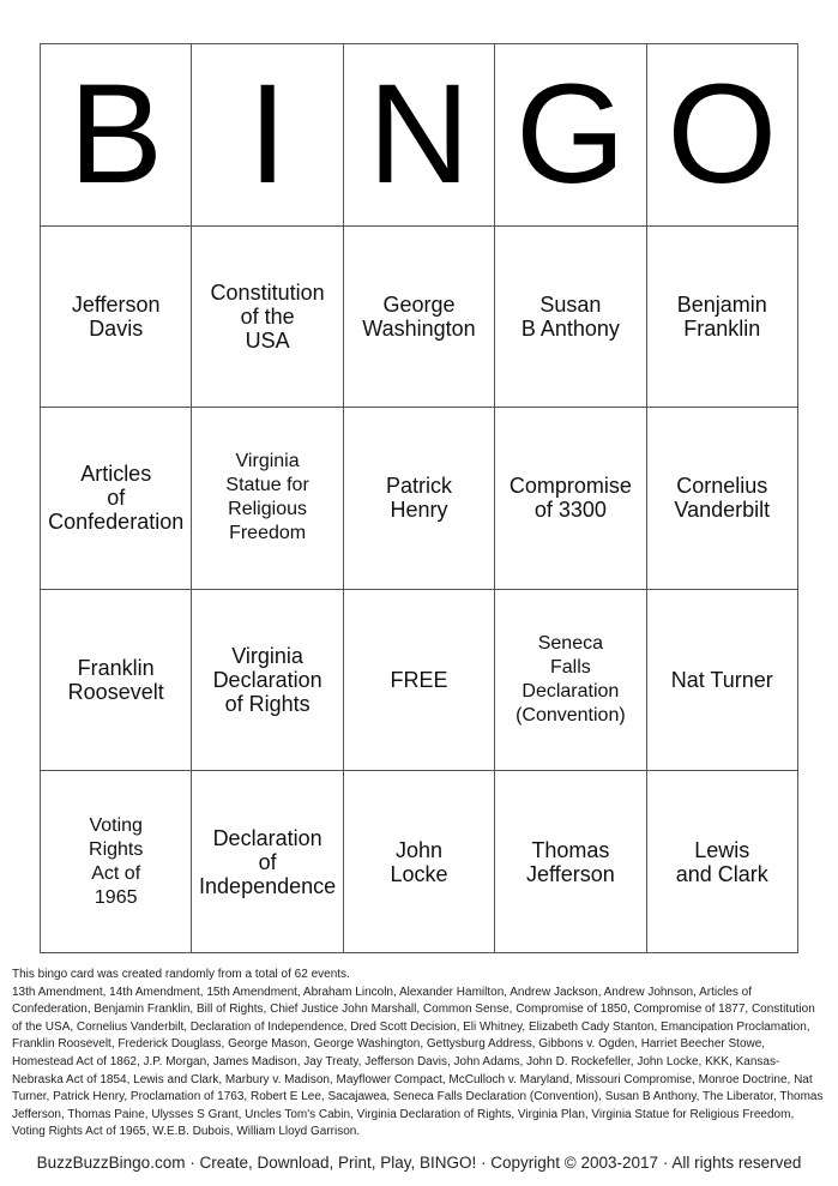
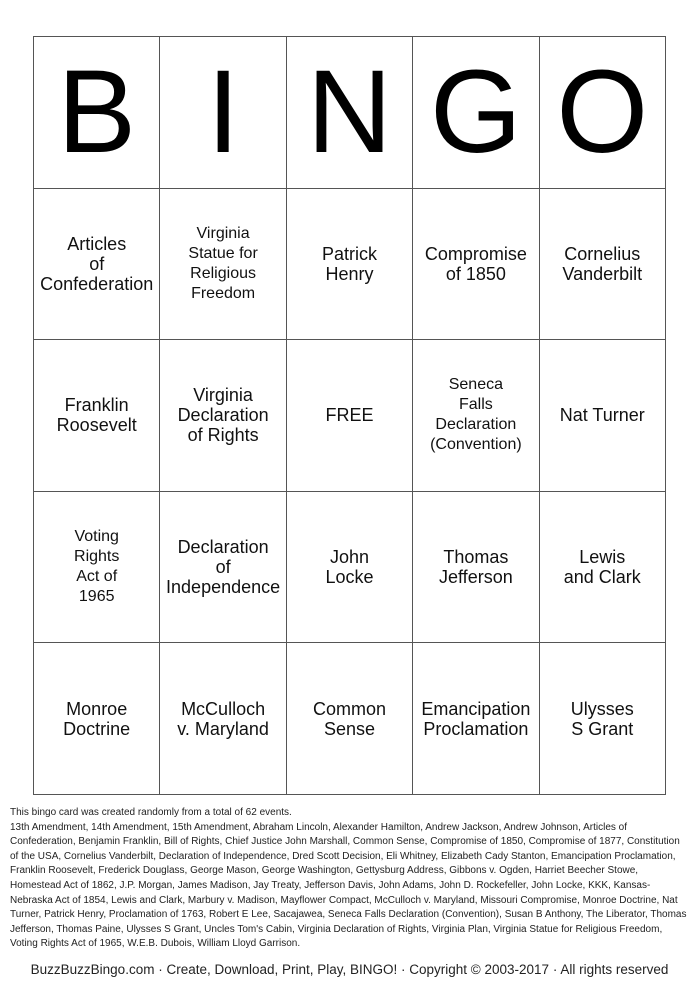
  B	I	N	G	O
- Jefferson Davis	Constitution of the USA	George Washington	Susan B Anthony	Benjamin Franklin
- Articles of Confederation	Virginia Statue for Religious Freedom	Patrick Henry	Compromise of 3300	Cornelius Vanderbilt
+ Articles of Confederation	Virginia Statue for Religious Freedom	Patrick Henry	Compromise of 1850	Cornelius Vanderbilt
  Franklin Roosevelt	Virginia Declaration of Rights	FREE	Seneca Falls Declaration (Convention)	Nat Turner
  Voting Rights Act of 1965	Declaration of Independence	John Locke	Thomas Jefferson	Lewis and Clark
+ Monroe Doctrine	McCulloch v. Maryland	Common Sense	Emancipation Proclamation	Ulysses S Grant
  This bingo card was created randomly from a total of 62 events.
  13th Amendment, 14th Amendment, 15th Amendment, Abraham Lincoln, Alexander Hamilton, Andrew Jackson, Andrew Johnson, Articles of Confederation, Benjamin Franklin, Bill of Rights, Chief Justice John Marshall, Common Sense, Compromise of 1850, Compromise of 1877, Constitution of the USA, Cornelius Vanderbilt, Declaration of Independence, Dred Scott Decision, Eli Whitney, Elizabeth Cady Stanton, Emancipation Proclamation, Franklin Roosevelt, Frederick Douglass, George Mason, George Washington, Gettysburg Address, Gibbons v. Ogden, Harriet Beecher Stowe, Homestead Act of 1862, J.P. Morgan, James Madison, Jay Treaty, Jefferson Davis, John Adams, John D. Rockefeller, John Locke, KKK, Kansas-Nebraska Act of 1854, Lewis and Clark, Marbury v. Madison, Mayflower Compact, McCulloch v. Maryland, Missouri Compromise, Monroe Doctrine, Nat Turner, Patrick Henry, Proclamation of 1763, Robert E Lee, Sacajawea, Seneca Falls Declaration (Convention), Susan B Anthony, The Liberator, Thomas Jefferson, Thomas Paine, Ulysses S Grant, Uncles Tom's Cabin, Virginia Declaration of Rights, Virginia Plan, Virginia Statue for Religious Freedom, Voting Rights Act of 1965, W.E.B. Dubois, William Lloyd Garrison.
  BuzzBuzzBingo.com · Create, Download, Print, Play, BINGO! · Copyright © 2003-2017 · All rights reserved
